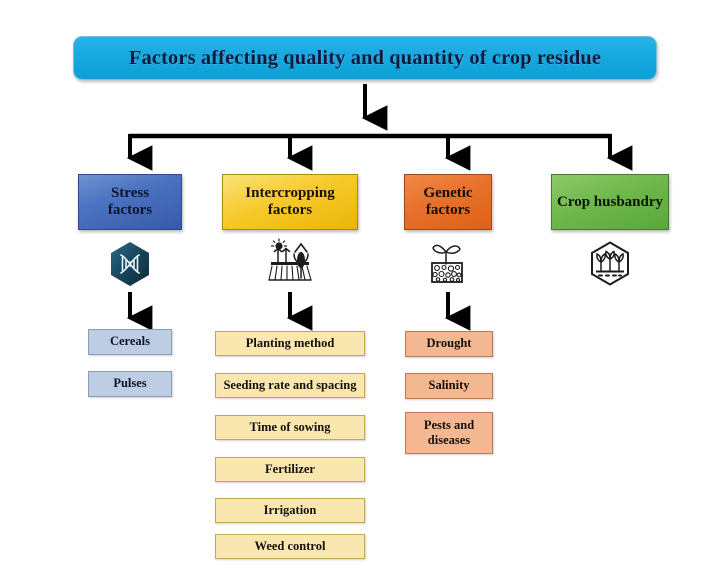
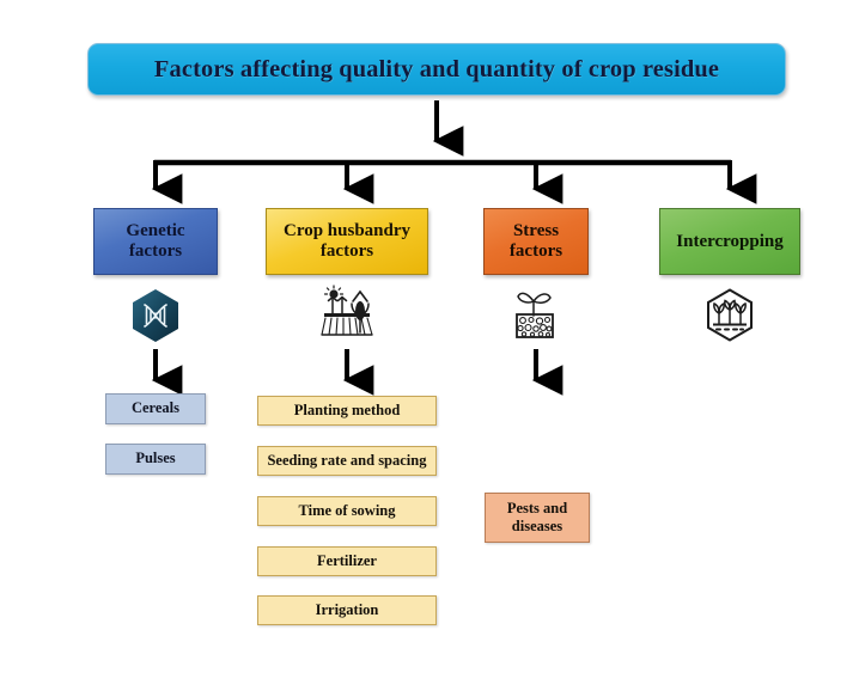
  Factors affecting quality and quantity of crop residue
- Stress
+ Genetic
  factors
- Intercropping
+ Crop husbandry
  factors
- Genetic
+ Stress
  factors
- Crop husbandry
+ Intercropping
  Cereals
  Pulses
  Planting method
  Seeding rate and spacing
  Time of sowing
  Fertilizer
  Irrigation
- Weed control
- Drought
- Salinity
  Pests and
  diseases
